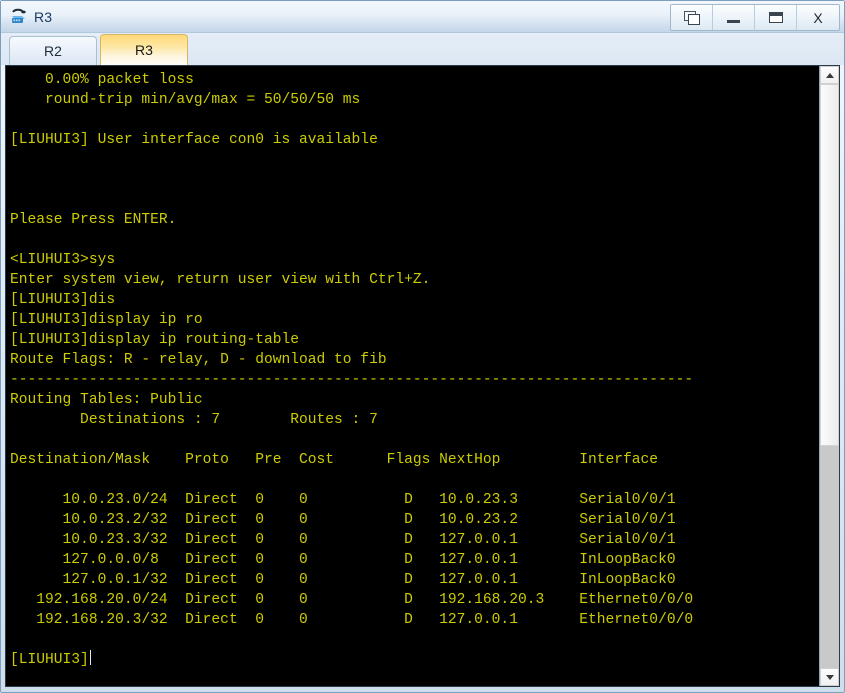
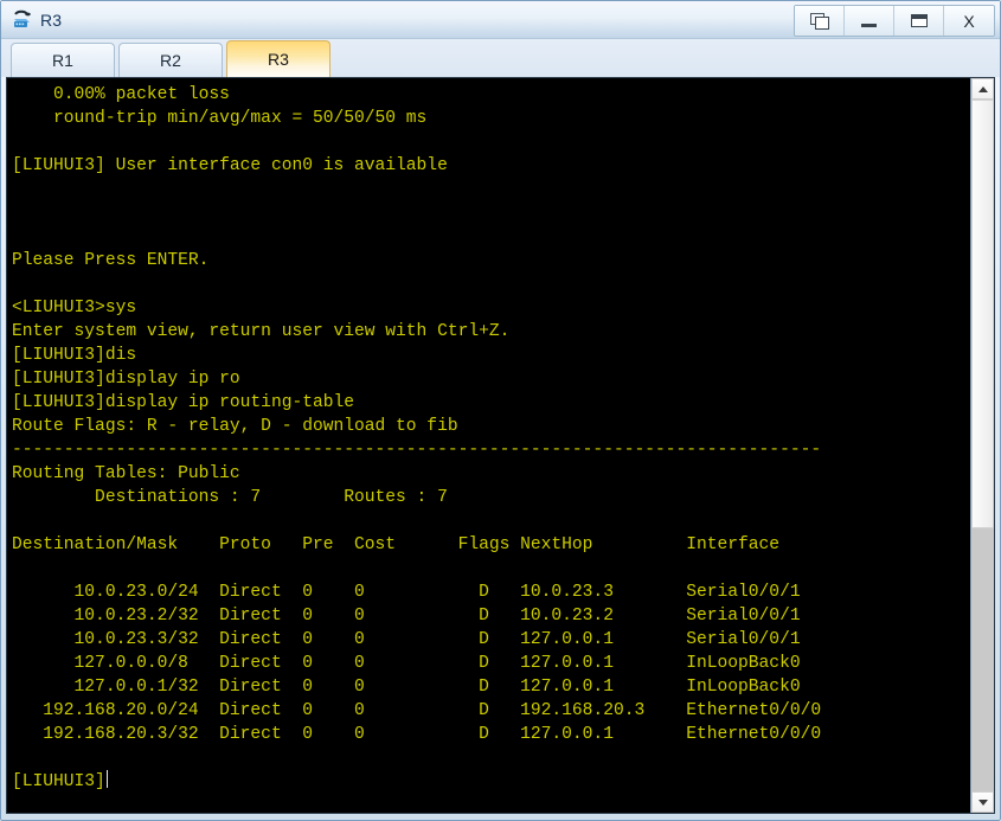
  R3
  X
+ R1
  R2
  R3
  0.00% packet loss
  round-trip min/avg/max = 50/50/50 ms
  [LIUHUI3] User interface con0 is available
  Please Press ENTER.
  <LIUHUI3>sys
  Enter system view, return user view with Ctrl+Z.
  [LIUHUI3]dis
  [LIUHUI3]display ip ro
  [LIUHUI3]display ip routing-table
  Route Flags: R - relay, D - download to fib
  ------------------------------------------------------------------------------
  Routing Tables: Public
  Destinations : 7 Routes : 7
  Destination/Mask Proto Pre Cost Flags NextHop Interface
  10.0.23.0/24 Direct 0 0 D 10.0.23.3 Serial0/0/1
  10.0.23.2/32 Direct 0 0 D 10.0.23.2 Serial0/0/1
  10.0.23.3/32 Direct 0 0 D 127.0.0.1 Serial0/0/1
  127.0.0.0/8 Direct 0 0 D 127.0.0.1 InLoopBack0
  127.0.0.1/32 Direct 0 0 D 127.0.0.1 InLoopBack0
  192.168.20.0/24 Direct 0 0 D 192.168.20.3 Ethernet0/0/0
  192.168.20.3/32 Direct 0 0 D 127.0.0.1 Ethernet0/0/0
  [LIUHUI3]
